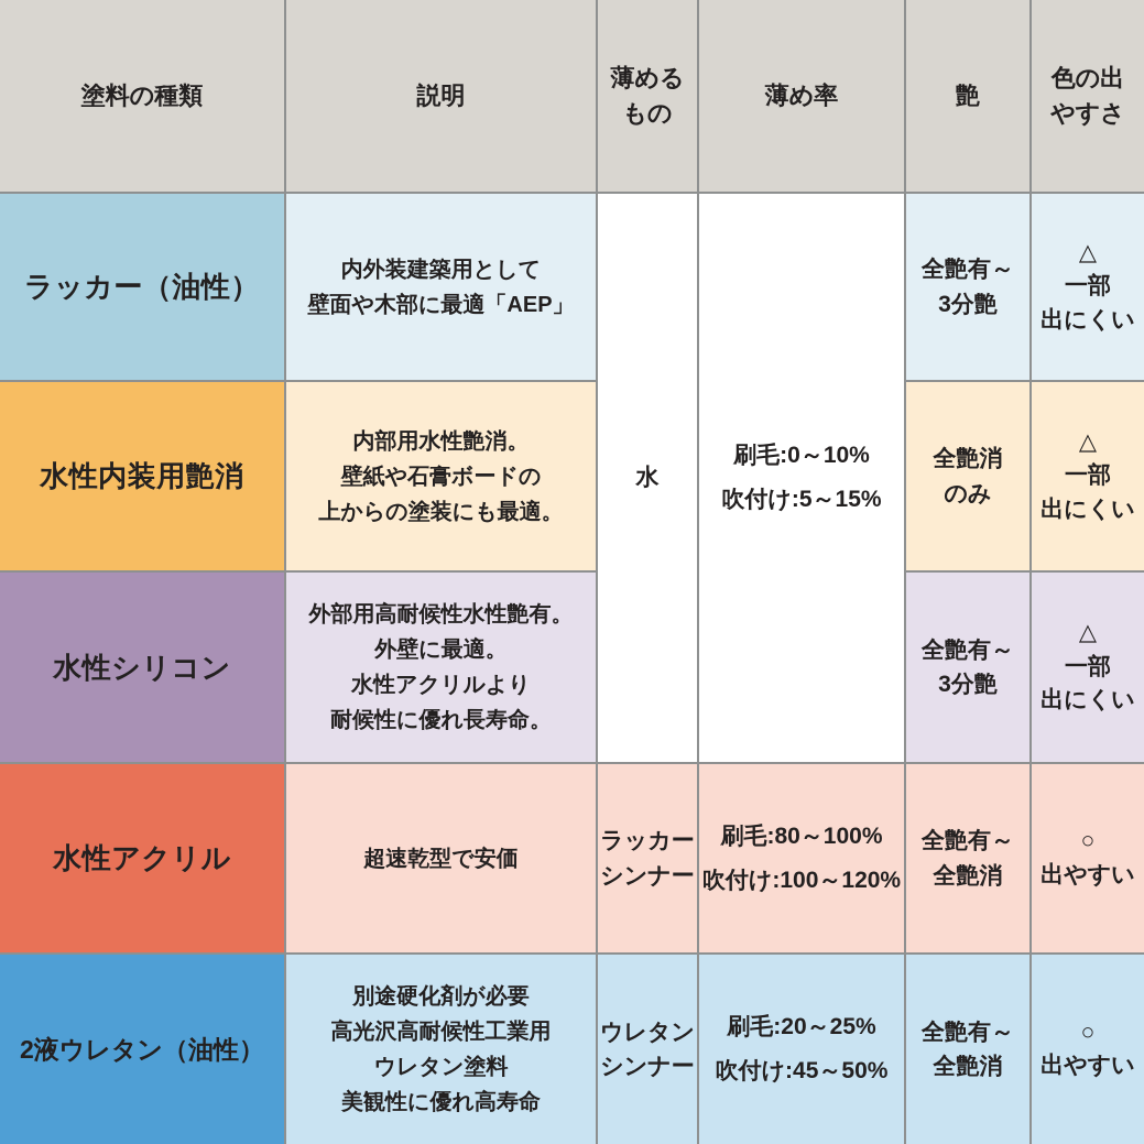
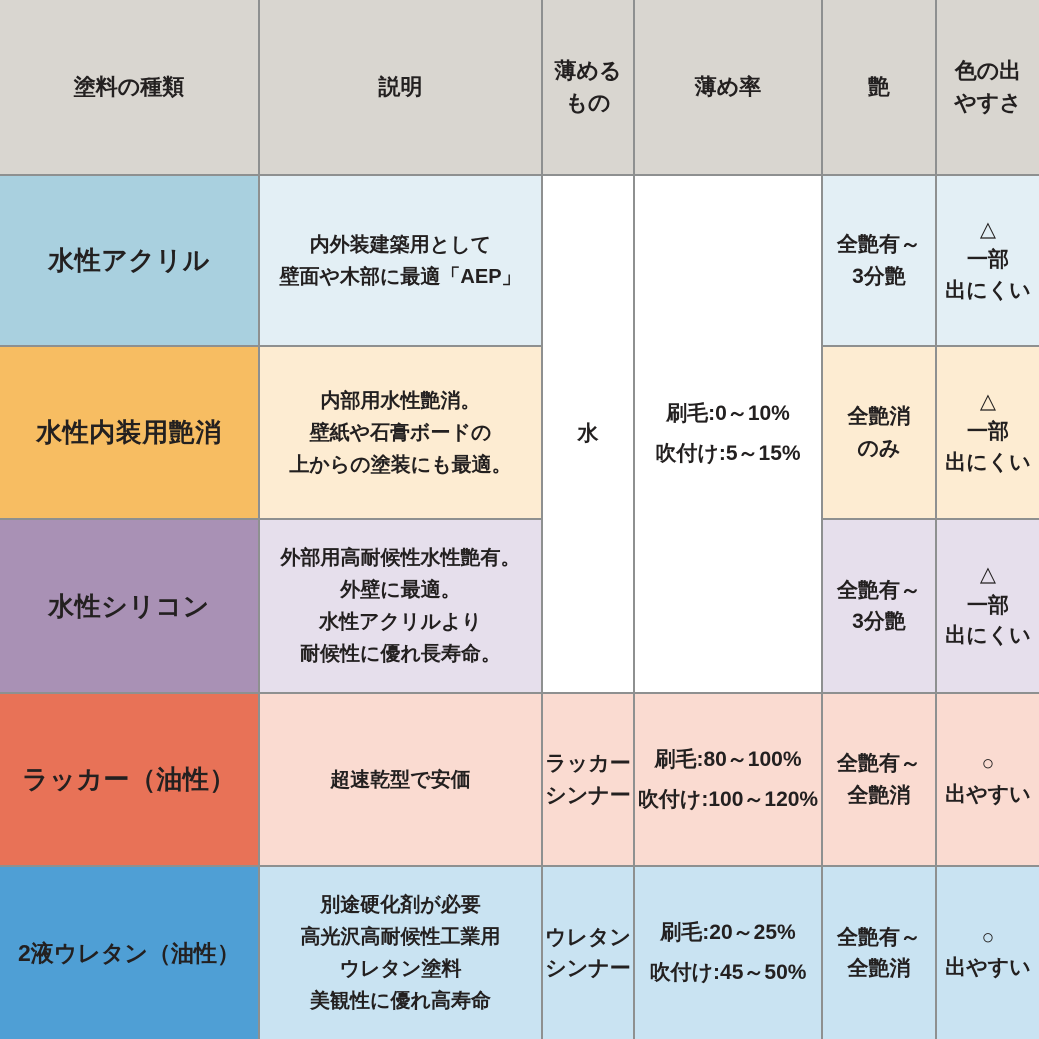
  塗料の種類
  説明
  薄める
  もの
  薄め率
  艶
  色の出
  やすさ
  水
  刷毛:0～10%
  吹付け:5～15%
- ラッカー（油性）
+ 水性アクリル
  内外装建築用として
  壁面や木部に最適「AEP」
  全艶有～
  3分艶
  △
  一部
  出にくい
  水性内装用艶消
  内部用水性艶消。
  壁紙や石膏ボードの
  上からの塗装にも最適。
  全艶消
  のみ
  △
  一部
  出にくい
  水性シリコン
  外部用高耐候性水性艶有。
  外壁に最適。
  水性アクリルより
  耐候性に優れ長寿命。
  全艶有～
  3分艶
  △
  一部
  出にくい
- 水性アクリル
+ ラッカー（油性）
  超速乾型で安価
  ラッカー
  シンナー
  刷毛:80～100%
  吹付け:100～120%
  全艶有～
  全艶消
  ○
  出やすい
  2液ウレタン（油性）
  別途硬化剤が必要
  高光沢高耐候性工業用
  ウレタン塗料
  美観性に優れ高寿命
  ウレタン
  シンナー
  刷毛:20～25%
  吹付け:45～50%
  全艶有～
  全艶消
  ○
  出やすい
